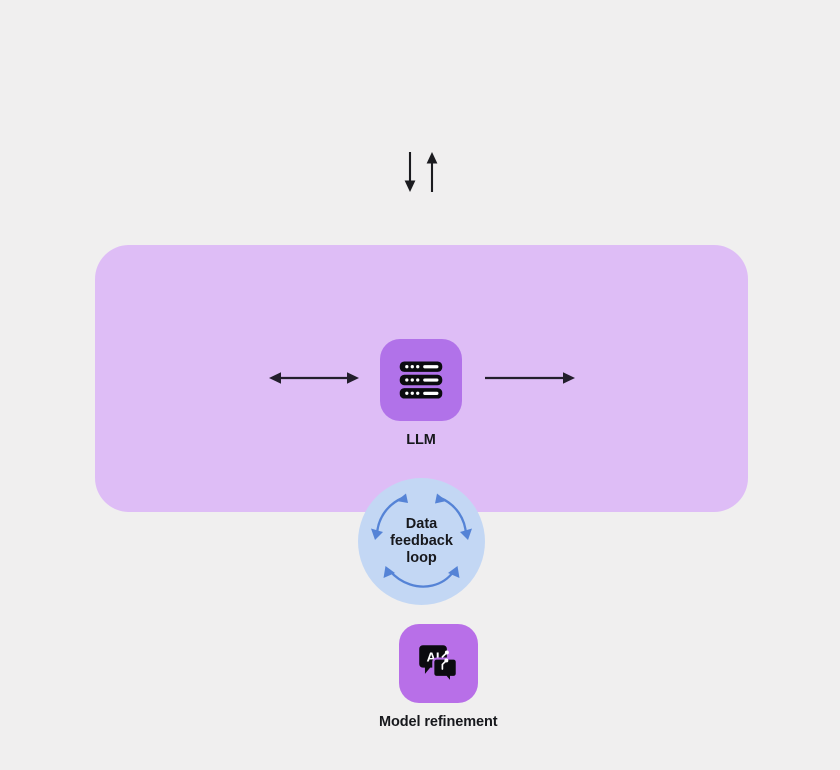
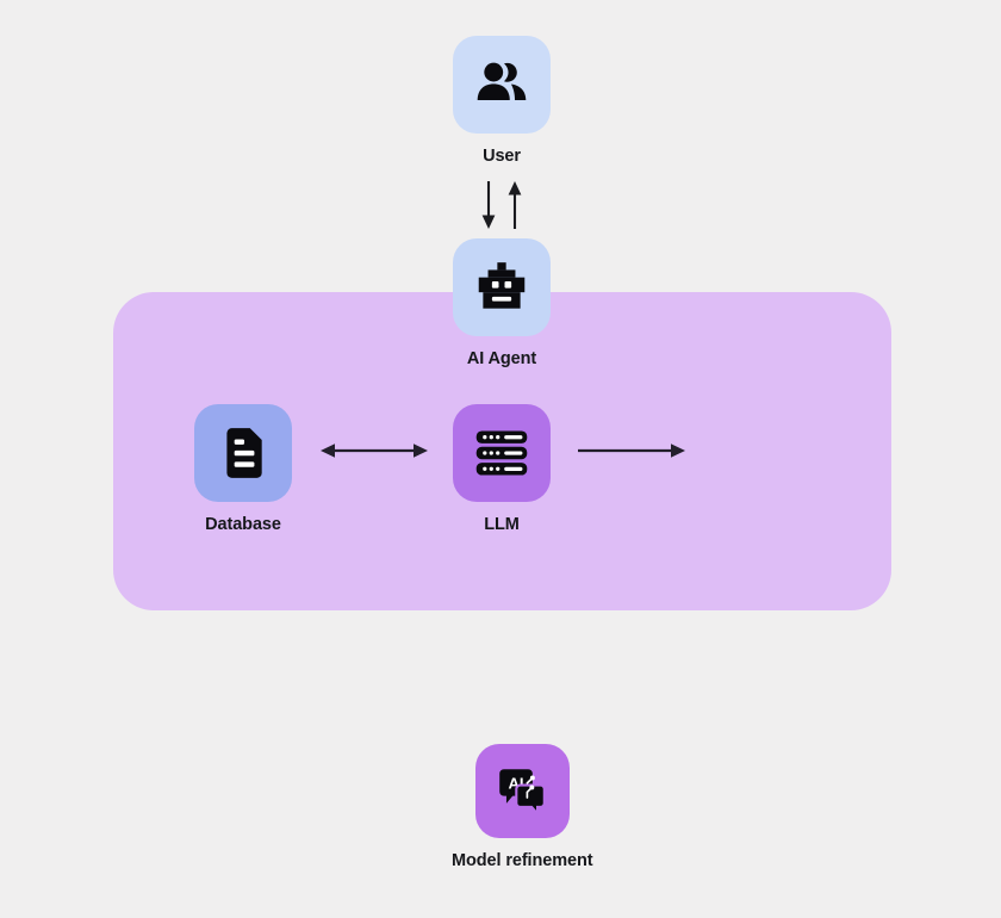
+ User
+ AI Agent
+ Database
  LLM
- Data
- feedback
- loop
  AI
  Model refinement
